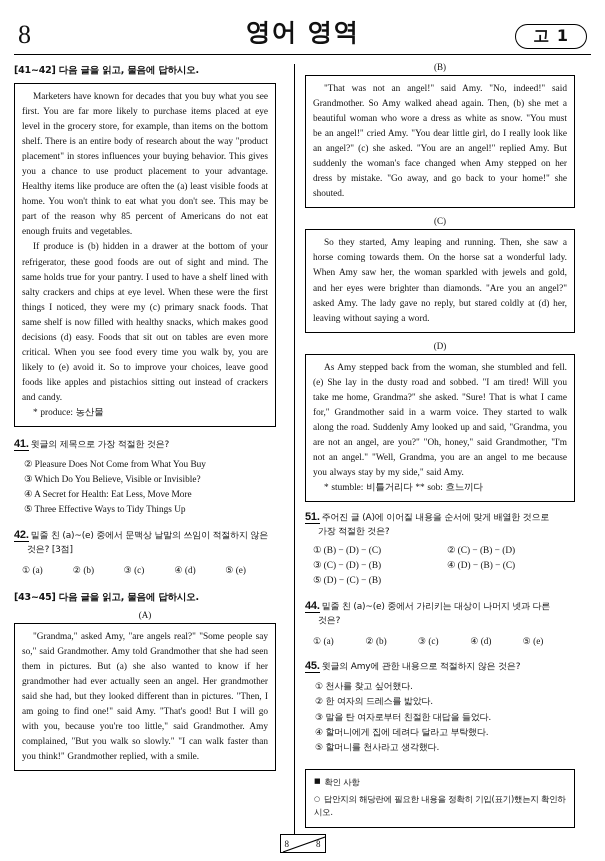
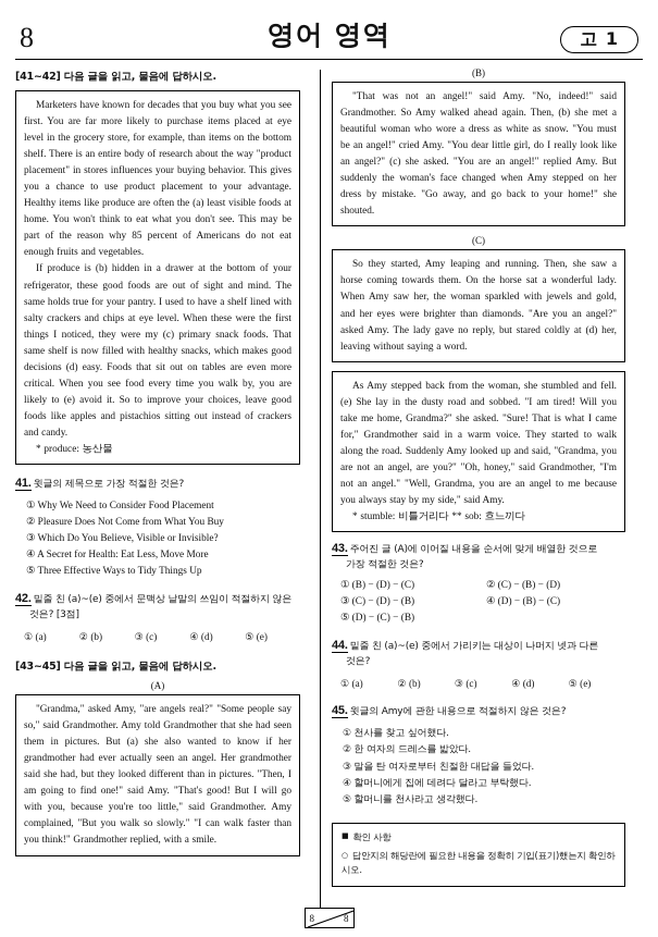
  8
  영어 영역
  고 1
  [41~42] 다음 글을 읽고, 물음에 답하시오.
  Marketers have known for decades that you buy what you see first. You are far more likely to purchase items placed at eye level in the grocery store, for example, than items on the bottom shelf. There is an entire body of research about the way "product placement" in stores influences your buying behavior. This gives you a chance to use product placement to your advantage. Healthy items like produce are often the (a) least visible foods at home. You won't think to eat what you don't see. This may be part of the reason why 85 percent of Americans do not eat enough fruits and vegetables.
  If produce is (b) hidden in a drawer at the bottom of your refrigerator, these good foods are out of sight and mind. The same holds true for your pantry. I used to have a shelf lined with salty crackers and chips at eye level. When these were the first things I noticed, they were my (c) primary snack foods. That same shelf is now filled with healthy snacks, which makes good decisions (d) easy. Foods that sit out on tables are even more critical. When you see food every time you walk by, you are likely to (e) avoid it. So to improve your choices, leave good foods like apples and pistachios sitting out instead of crackers and candy.
  * produce: 농산물
  41. 윗글의 제목으로 가장 적절한 것은?
+ ① Why We Need to Consider Food Placement
  ② Pleasure Does Not Come from What You Buy
  ③ Which Do You Believe, Visible or Invisible?
  ④ A Secret for Health: Eat Less, Move More
  ⑤ Three Effective Ways to Tidy Things Up
  42. 밑줄 친 (a)~(e) 중에서 문맥상 낱말의 쓰임이 적절하지 않은
  것은? [3점]
  ① (a)
  ② (b)
  ③ (c)
  ④ (d)
  ⑤ (e)
  [43~45] 다음 글을 읽고, 물음에 답하시오.
  (A)
  "Grandma," asked Amy, "are angels real?" "Some people say so," said Grandmother. Amy told Grandmother that she had seen them in pictures. But (a) she also wanted to know if her grandmother had ever actually seen an angel. Her grandmother said she had, but they looked different than in pictures. "Then, I am going to find one!" said Amy. "That's good! But I will go with you, because you're too little," said Grandmother. Amy complained, "But you walk so slowly." "I can walk faster than you think!" Grandmother replied, with a smile.
  (B)
  "That was not an angel!" said Amy. "No, indeed!" said Grandmother. So Amy walked ahead again. Then, (b) she met a beautiful woman who wore a dress as white as snow. "You must be an angel!" cried Amy. "You dear little girl, do I really look like an angel?" (c) she asked. "You are an angel!" replied Amy. But suddenly the woman's face changed when Amy stepped on her dress by mistake. "Go away, and go back to your home!" she shouted.
  (C)
  So they started, Amy leaping and running. Then, she saw a horse coming towards them. On the horse sat a wonderful lady. When Amy saw her, the woman sparkled with jewels and gold, and her eyes were brighter than diamonds. "Are you an angel?" asked Amy. The lady gave no reply, but stared coldly at (d) her, leaving without saying a word.
- (D)
  As Amy stepped back from the woman, she stumbled and fell. (e) She lay in the dusty road and sobbed. "I am tired! Will you take me home, Grandma?" she asked. "Sure! That is what I came for," Grandmother said in a warm voice. They started to walk along the road. Suddenly Amy looked up and said, "Grandma, you are not an angel, are you?" "Oh, honey," said Grandmother, "I'm not an angel." "Well, Grandma, you are an angel to me because you always stay by my side," said Amy.
  * stumble: 비틀거리다 ** sob: 흐느끼다
- 51. 주어진 글 (A)에 이어질 내용을 순서에 맞게 배열한 것으로
+ 43. 주어진 글 (A)에 이어질 내용을 순서에 맞게 배열한 것으로
  가장 적절한 것은?
  ① (B) − (D) − (C)
  ② (C) − (B) − (D)
  ③ (C) − (D) − (B)
  ④ (D) − (B) − (C)
  ⑤ (D) − (C) − (B)
  44. 밑줄 친 (a)~(e) 중에서 가리키는 대상이 나머지 넷과 다른
  것은?
  ① (a)
  ② (b)
  ③ (c)
  ④ (d)
  ⑤ (e)
  45. 윗글의 Amy에 관한 내용으로 적절하지 않은 것은?
  ① 천사를 찾고 싶어했다.
  ② 한 여자의 드레스를 밟았다.
  ③ 말을 탄 여자로부터 친절한 대답을 들었다.
  ④ 할머니에게 집에 데려다 달라고 부탁했다.
  ⑤ 할머니를 천사라고 생각했다.
  ■ 확인 사항
  ○ 답안지의 해당란에 필요한 내용을 정확히 기입(표기)했는지 확인하시오.
  8
  8
